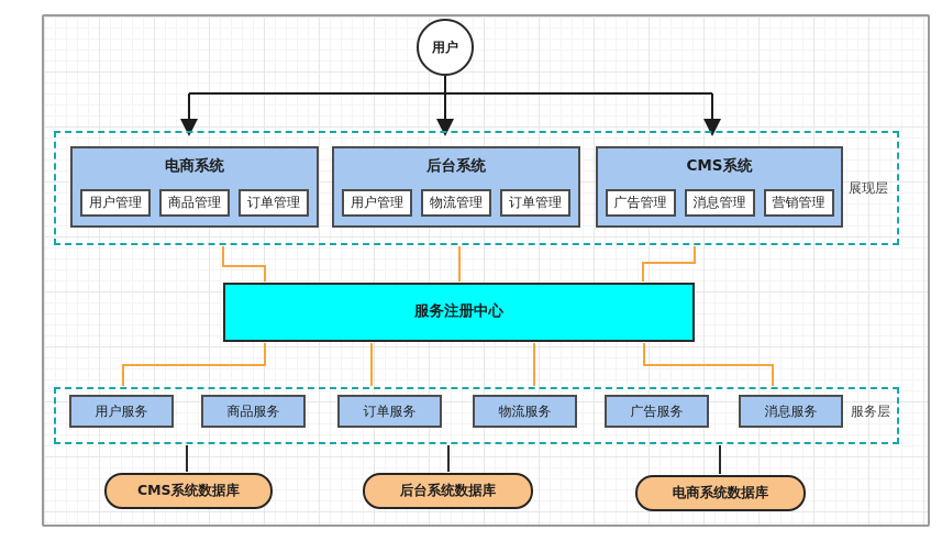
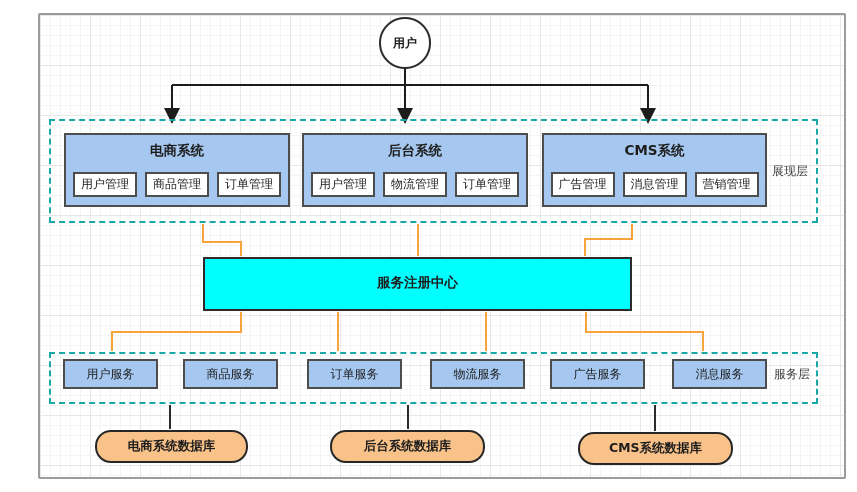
  用户
  展现层
  电商系统
  用户管理
  商品管理
  订单管理
  后台系统
  用户管理
  物流管理
  订单管理
  CMS系统
  广告管理
  消息管理
  营销管理
  服务注册中心
  服务层
  用户服务
  商品服务
  订单服务
  物流服务
  广告服务
  消息服务
- CMS系统数据库
+ 电商系统数据库
  后台系统数据库
- 电商系统数据库
+ CMS系统数据库
